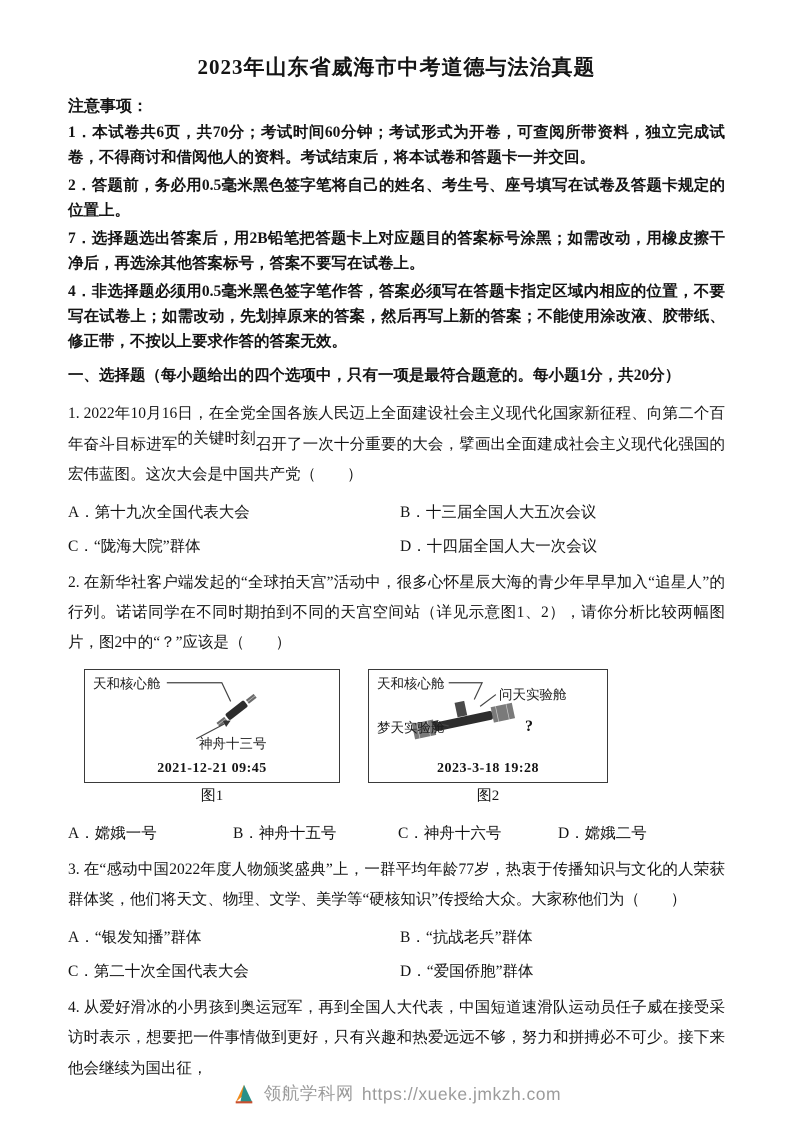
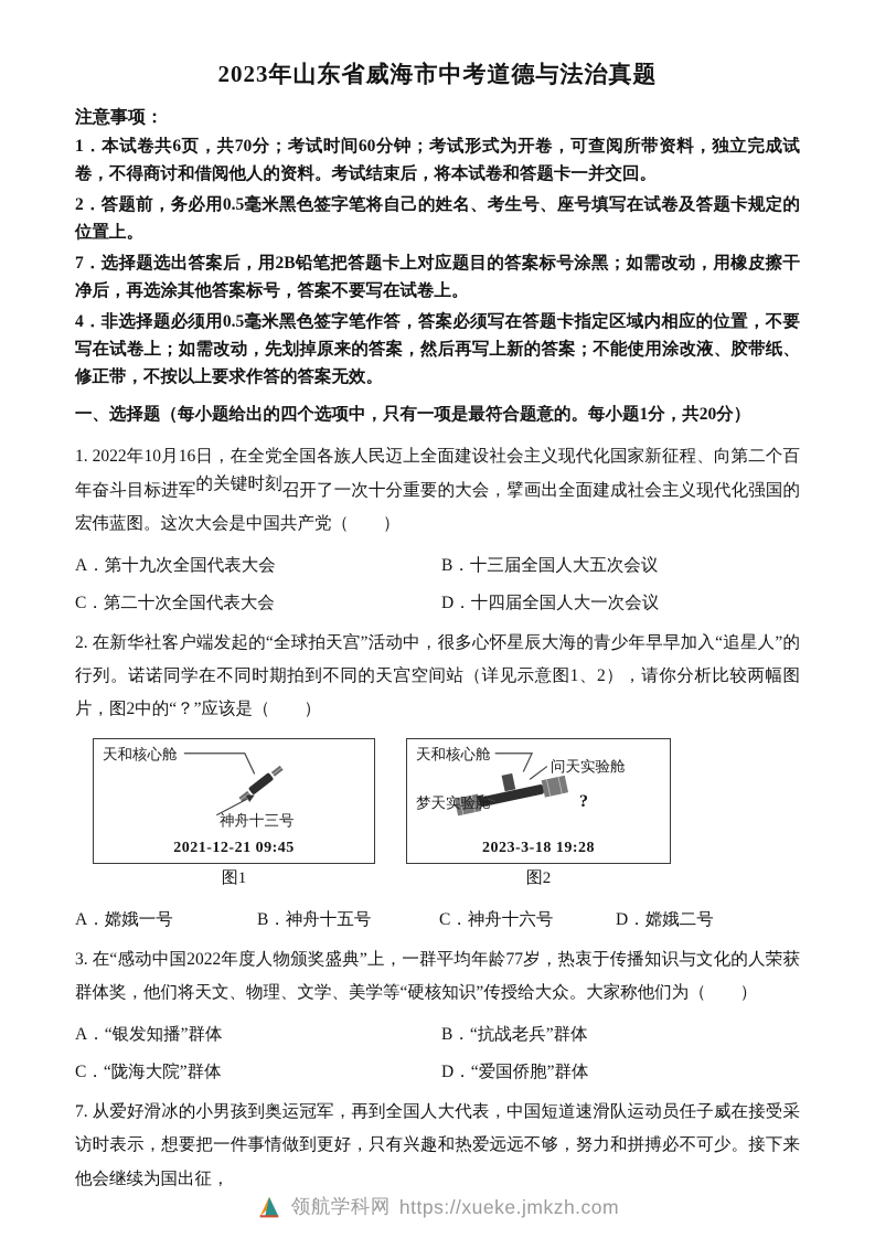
  2023年山东省威海市中考道德与法治真题
  注意事项：
  1．本试卷共6页，共70分；考试时间60分钟；考试形式为开卷，可查阅所带资料，独立完成试卷，不得商讨和借阅他人的资料。考试结束后，将本试卷和答题卡一并交回。
  2．答题前，务必用0.5毫米黑色签字笔将自己的姓名、考生号、座号填写在试卷及答题卡规定的位置上。
  7．选择题选出答案后，用2B铅笔把答题卡上对应题目的答案标号涂黑；如需改动，用橡皮擦干净后，再选涂其他答案标号，答案不要写在试卷上。
  4．非选择题必须用0.5毫米黑色签字笔作答，答案必须写在答题卡指定区域内相应的位置，不要写在试卷上；如需改动，先划掉原来的答案，然后再写上新的答案；不能使用涂改液、胶带纸、修正带，不按以上要求作答的答案无效。
  一、选择题（每小题给出的四个选项中，只有一项是最符合题意的。每小题1分，共20分）
  1. 2022年10月16日，在全党全国各族人民迈上全面建设社会主义现代化国家新征程、向第二个百年奋斗目标进军的关键时刻召开了一次十分重要的大会，擘画出全面建成社会主义现代化强国的宏伟蓝图。这次大会是中国共产党（ ）
  A．第十九次全国代表大会
  B．十三届全国人大五次会议
- C．“陇海大院”群体
+ C．第二十次全国代表大会
  D．十四届全国人大一次会议
  2. 在新华社客户端发起的“全球拍天宫”活动中，很多心怀星辰大海的青少年早早加入“追星人”的行列。诺诺同学在不同时期拍到不同的天宫空间站（详见示意图1、2），请你分析比较两幅图片，图2中的“？”应该是（ ）
  天和核心舱
  神舟十三号
  2021-12-21 09:45
  图1
  天和核心舱
  问天实验舱
  梦天实验舱
  ?
  2023-3-18 19:28
  图2
  A．嫦娥一号
  B．神舟十五号
  C．神舟十六号
  D．嫦娥二号
  3. 在“感动中国2022年度人物颁奖盛典”上，一群平均年龄77岁，热衷于传播知识与文化的人荣获群体奖，他们将天文、物理、文学、美学等“硬核知识”传授给大众。大家称他们为（ ）
  A．“银发知播”群体
  B．“抗战老兵”群体
- C．第二十次全国代表大会
+ C．“陇海大院”群体
  D．“爱国侨胞”群体
- 4. 从爱好滑冰的小男孩到奥运冠军，再到全国人大代表，中国短道速滑队运动员任子威在接受采访时表示，想要把一件事情做到更好，只有兴趣和热爱远远不够，努力和拼搏必不可少。接下来他会继续为国出征，
+ 7. 从爱好滑冰的小男孩到奥运冠军，再到全国人大代表，中国短道速滑队运动员任子威在接受采访时表示，想要把一件事情做到更好，只有兴趣和热爱远远不够，努力和拼搏必不可少。接下来他会继续为国出征，
  领航学科网
  https://xueke.jmkzh.com
